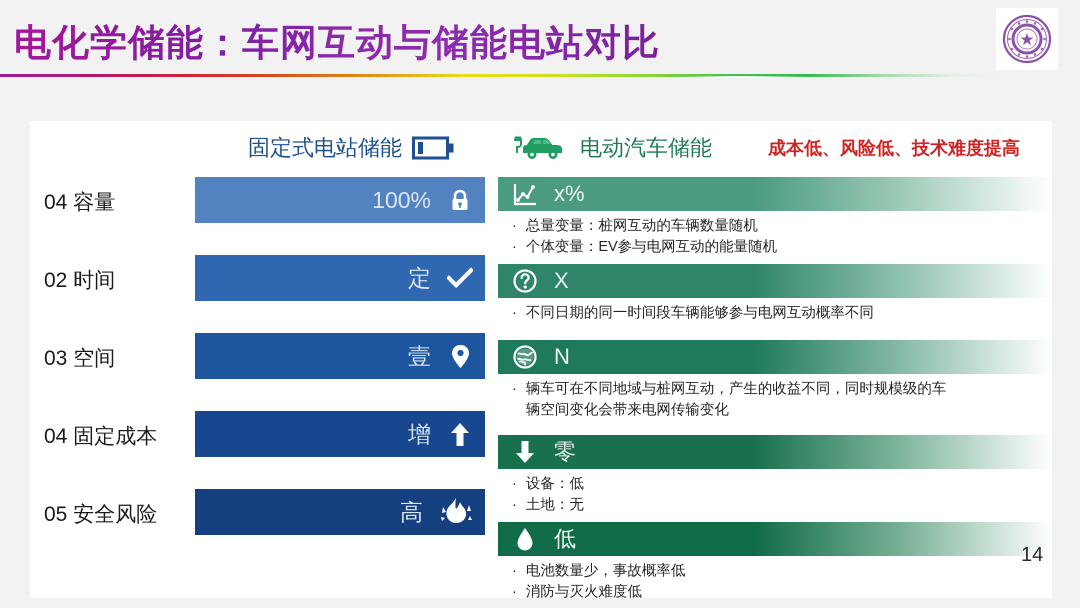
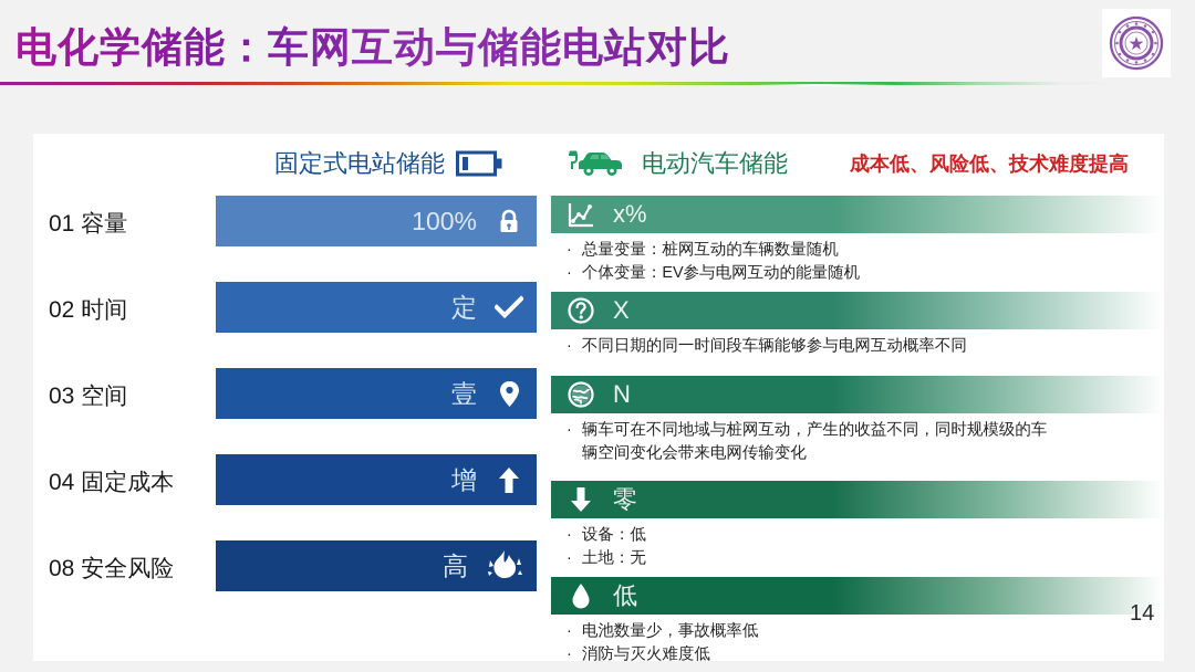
  电化学储能：车网互动与储能电站对比
  固定式电站储能
  电动汽车储能
  成本低、风险低、技术难度提高
- 04 容量
+ 01 容量
  100%
  02 时间
  定
  03 空间
  壹
  04 固定成本
  增
- 05 安全风险
+ 08 安全风险
  高
  x%
  ·
  总量变量：桩网互动的车辆数量随机
  ·
  个体变量：EV参与电网互动的能量随机
  X
  ·
  不同日期的同一时间段车辆能够参与电网互动概率不同
  N
  ·
  辆车可在不同地域与桩网互动，产生的收益不同，同时规模级的车辆空间变化会带来电网传输变化
  零
  ·
  设备：低
  ·
  土地：无
  低
  ·
  电池数量少，事故概率低
  ·
  消防与灭火难度低
  14
